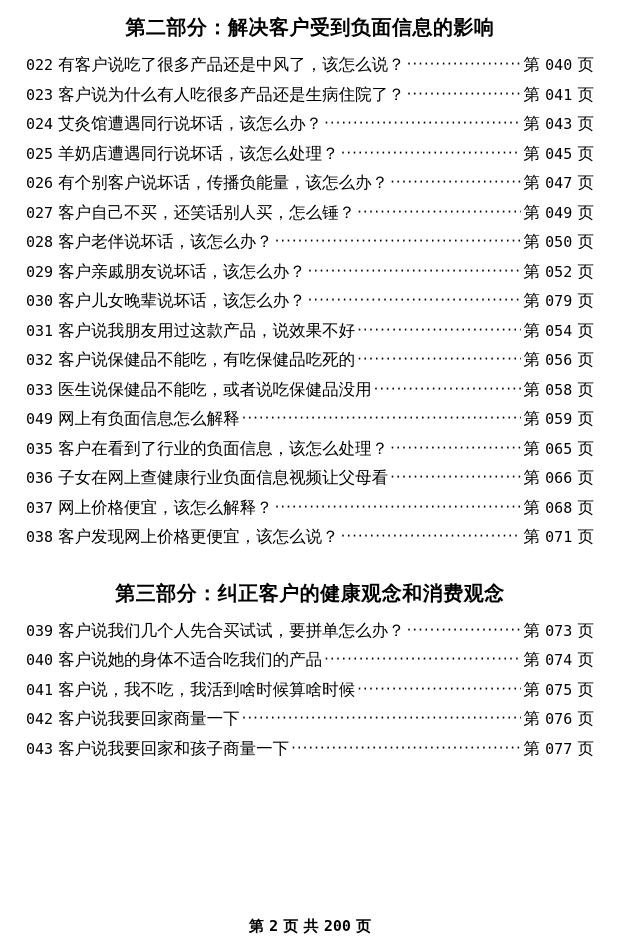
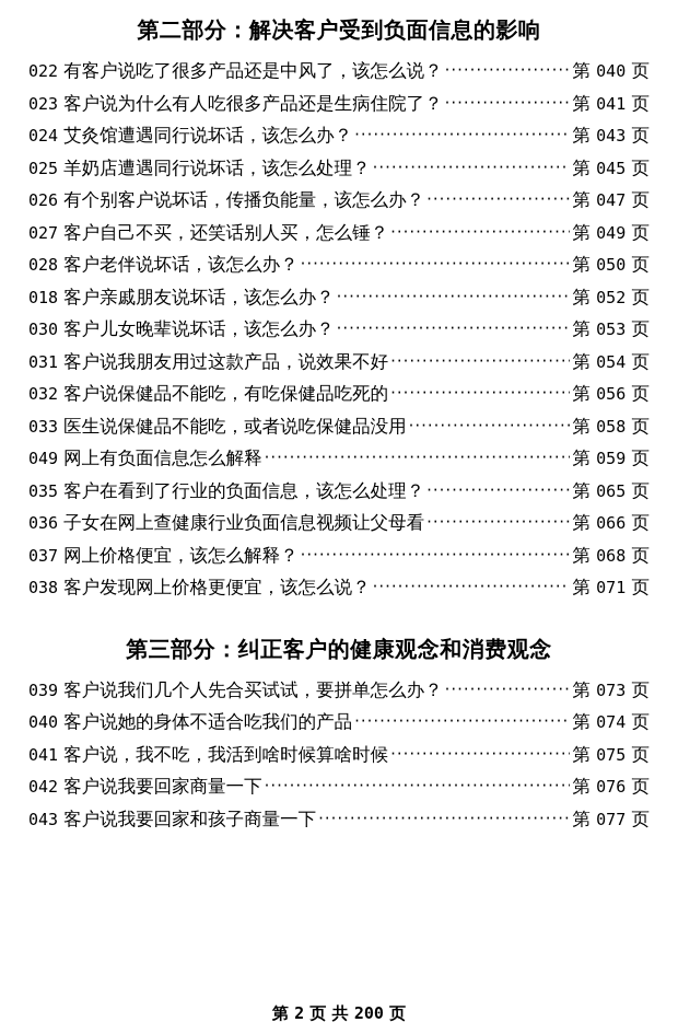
  第二部分：解决客户受到负面信息的影响
  022
  有客户说吃了很多产品还是中风了，该怎么说？
  第 040 页
  023
  客户说为什么有人吃很多产品还是生病住院了？
  第 041 页
  024
  艾灸馆遭遇同行说坏话，该怎么办？
  第 043 页
  025
  羊奶店遭遇同行说坏话，该怎么处理？
  第 045 页
  026
  有个别客户说坏话，传播负能量，该怎么办？
  第 047 页
  027
  客户自己不买，还笑话别人买，怎么锤？
  第 049 页
  028
  客户老伴说坏话，该怎么办？
  第 050 页
- 029
+ 018
  客户亲戚朋友说坏话，该怎么办？
  第 052 页
  030
  客户儿女晚辈说坏话，该怎么办？
- 第 079 页
+ 第 053 页
  031
  客户说我朋友用过这款产品，说效果不好
  第 054 页
  032
  客户说保健品不能吃，有吃保健品吃死的
  第 056 页
  033
  医生说保健品不能吃，或者说吃保健品没用
  第 058 页
  049
  网上有负面信息怎么解释
  第 059 页
  035
  客户在看到了行业的负面信息，该怎么处理？
  第 065 页
  036
  子女在网上查健康行业负面信息视频让父母看
  第 066 页
  037
  网上价格便宜，该怎么解释？
  第 068 页
  038
  客户发现网上价格更便宜，该怎么说？
  第 071 页
  第三部分：纠正客户的健康观念和消费观念
  039
  客户说我们几个人先合买试试，要拼单怎么办？
  第 073 页
  040
  客户说她的身体不适合吃我们的产品
  第 074 页
  041
  客户说，我不吃，我活到啥时候算啥时候
  第 075 页
  042
  客户说我要回家商量一下
  第 076 页
  043
  客户说我要回家和孩子商量一下
  第 077 页
  第 2 页 共 200 页
